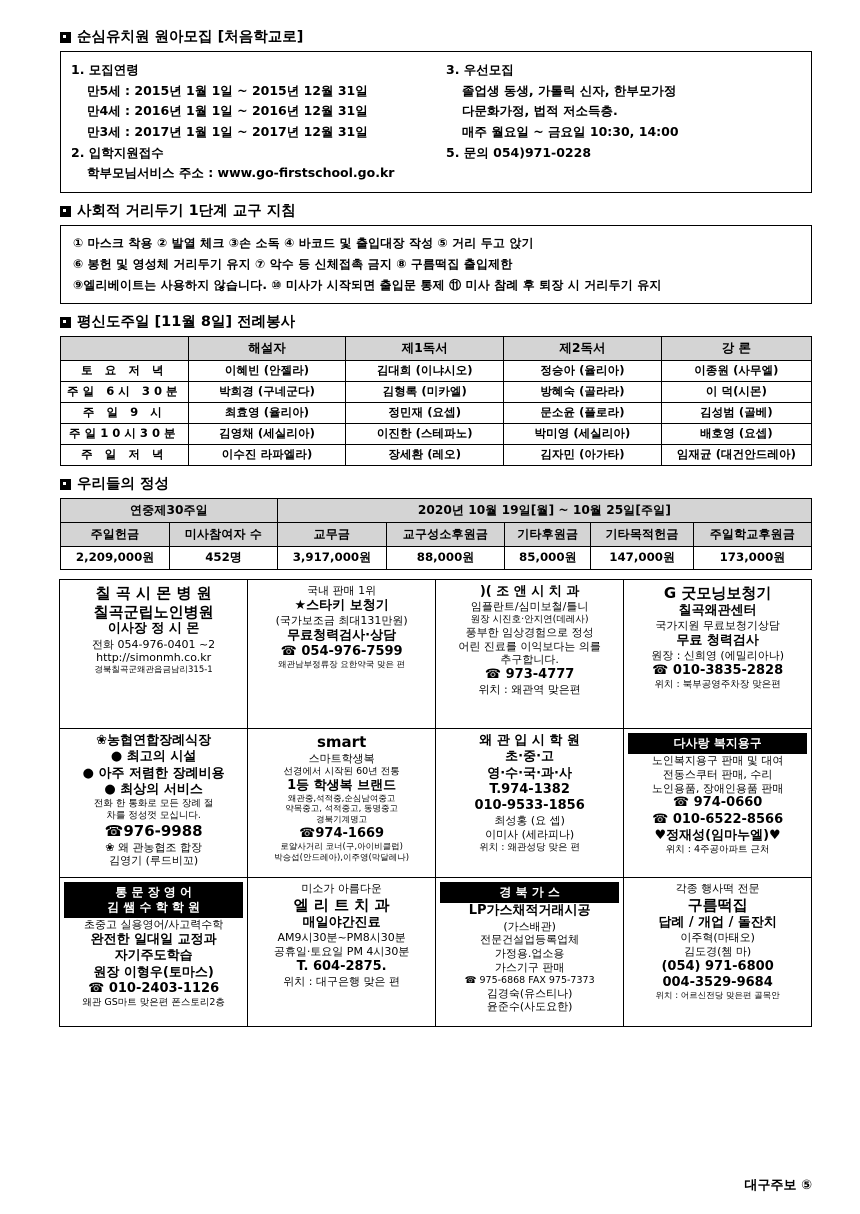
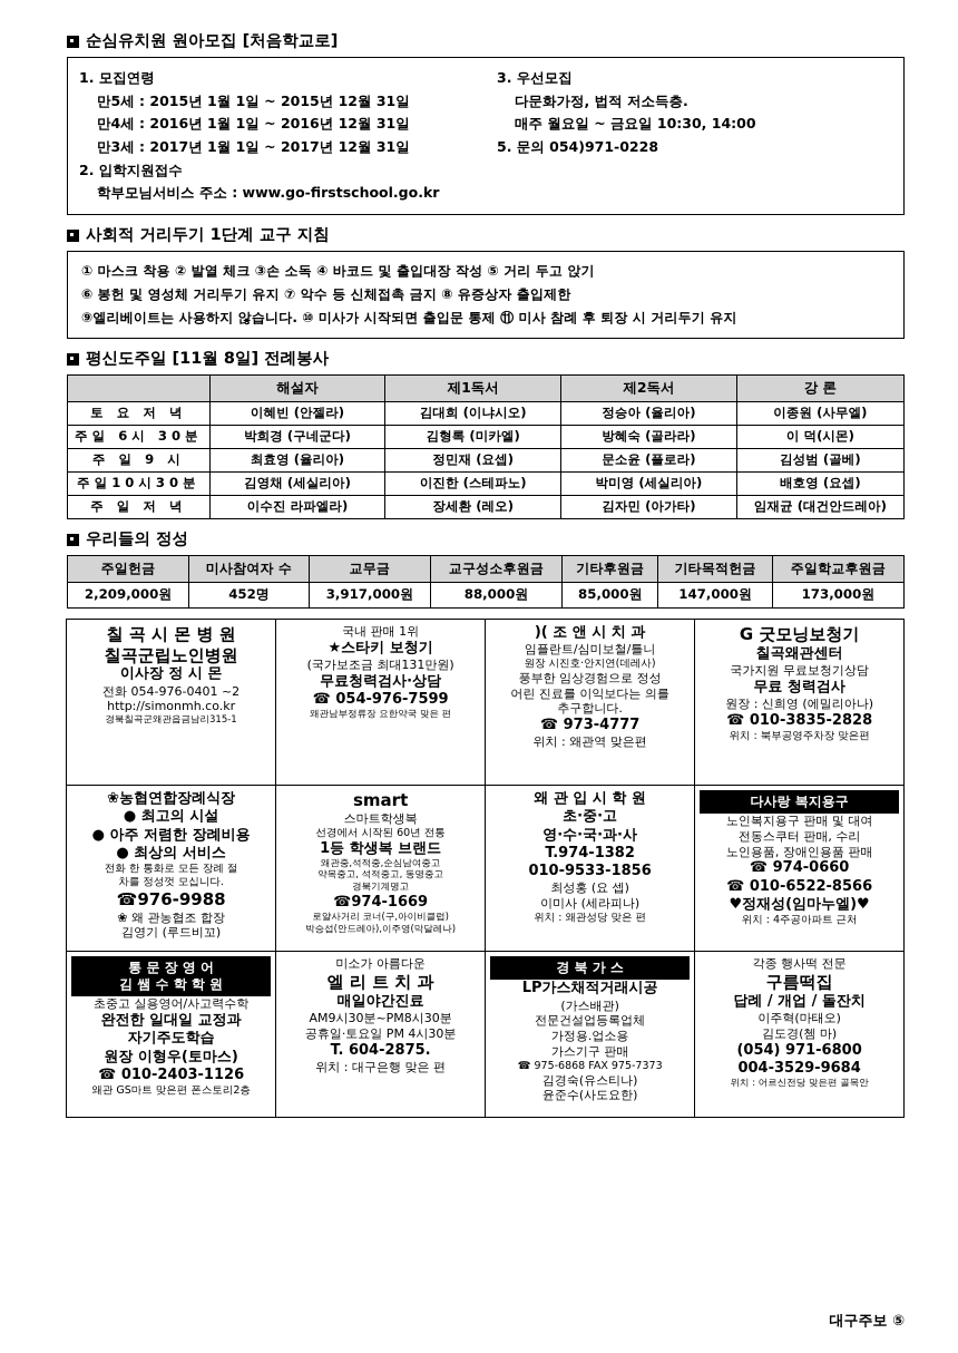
  순심유치원 원아모집 [처음학교로]
  1. 모집연령
  만5세 : 2015년 1월 1일 ~ 2015년 12월 31일
  만4세 : 2016년 1월 1일 ~ 2016년 12월 31일
  만3세 : 2017년 1월 1일 ~ 2017년 12월 31일
  2. 입학지원접수
  학부모님서비스 주소 : www.go-firstschool.go.kr
  3. 우선모집
- 졸업생 동생, 가톨릭 신자, 한부모가정
  다문화가정, 법적 저소득층.
  매주 월요일 ~ 금요일 10:30, 14:00
  5. 문의 054)971-0228
  사회적 거리두기 1단계 교구 지침
  ① 마스크 착용 ② 발열 체크 ③손 소독 ④ 바코드 및 출입대장 작성 ⑤ 거리 두고 앉기
- ⑥ 봉헌 및 영성체 거리두기 유지 ⑦ 악수 등 신체접촉 금지 ⑧ 구름떡집 출입제한
+ ⑥ 봉헌 및 영성체 거리두기 유지 ⑦ 악수 등 신체접촉 금지 ⑧ 유증상자 출입제한
  ⑨엘리베이트는 사용하지 않습니다. ⑩ 미사가 시작되면 출입문 통제 ⑪ 미사 참례 후 퇴장 시 거리두기 유지
  평신도주일 [11월 8일] 전례봉사
  	해설자	제1독서	제2독서	강 론
  토 요 저 녁	이혜빈 (안젤라)	김대희 (이냐시오)	정승아 (율리아)	이종원 (사무엘)
  주일 6시 30분	박희경 (구네군다)	김형록 (미카엘)	방혜숙 (골라라)	이 덕(시몬)
  주 일 9 시	최효영 (율리아)	정민재 (요셉)	문소윤 (플로라)	김성범 (골베)
  주일10시30분	김영채 (세실리아)	이진한 (스테파노)	박미영 (세실리아)	배호영 (요셉)
  주 일 저 녁	이수진 라파엘라)	장세환 (레오)	김자민 (아가타)	임재균 (대건안드레아)
  우리들의 정성
- 연중제30주일	2020년 10월 19일[월] ~ 10월 25일[주일]
  주일헌금	미사참여자 수	교무금	교구성소후원금	기타후원금	기타목적헌금	주일학교후원금
  2,209,000원	452명	3,917,000원	88,000원	85,000원	147,000원	173,000원
  칠 곡 시 몬 병 원
  칠곡군립노인병원
  이사장 정 시 몬
  전화 054-976-0401 ~2
  http://simonmh.co.kr
  경북칠곡군왜관읍금남리315-1
  국내 판매 1위
  ★스타키 보청기
  (국가보조금 최대131만원)
  무료청력검사·상담
  ☎ 054-976-7599
  왜관남부정류장 요한약국 맞은 편
  )( 조 앤 시 치 과
  임플란트/심미보철/틀니
  원장 시진호·안지연(데레사)
  풍부한 임상경험으로 정성
  어린 진료를 이익보다는 의를
  추구합니다.
  ☎ 973-4777
  위치 : 왜관역 맞은편
  G 굿모닝보청기
  칠곡왜관센터
  국가지원 무료보청기상담
  무료 청력검사
  원장 : 신희영 (에밀리아나)
  ☎ 010-3835-2828
  위치 : 북부공영주차장 맞은편
  ❀농협연합장례식장
  ● 최고의 시설
  ● 아주 저렴한 장례비용
  ● 최상의 서비스
  전화 한 통화로 모든 장례 절
  차를 정성껏 모십니다.
  ☎976-9988
  ❀ 왜 관농협조 합장
  김영기 (루드비꼬)
  smart
  스마트학생복
  선경에서 시작된 60년 전통
  1등 학생복 브랜드
  왜관중,석적중,순심남여중고
  약목중고, 석적중고, 동명중고
  경북기계명고
  ☎974-1669
  로얄사거리 코너(구,아이비클럽)
  박승섭(안드레아),이주영(막달레나)
  왜 관 입 시 학 원
  초·중·고
  영·수·국·과·사
  T.974-1382
  010-9533-1856
  최성홍 (요 셉)
  이미사 (세라피나)
  위치 : 왜관성당 맞은 편
  다사랑 복지용구
  노인복지용구 판매 및 대여
  전동스쿠터 판매, 수리
  노인용품, 장애인용품 판매
  ☎ 974-0660
  ☎ 010-6522-8566
  ♥정재성(임마누엘)♥
  위치 : 4주공아파트 근처
  통 문 장 영 어
  김 쌤 수 학 학 원
  초중고 실용영어/사고력수학
  완전한 일대일 교정과
  자기주도학습
  원장 이형우(토마스)
  ☎ 010-2403-1126
  왜관 GS마트 맞은편 폰스토리2층
  미소가 아름다운
  엘 리 트 치 과
  매일야간진료
  AM9시30분~PM8시30분
  공휴일·토요일 PM 4시30분
  T. 604-2875.
  위치 : 대구은행 맞은 편
  경 북 가 스
  LP가스채적거래시공
  (가스배관)
  전문건설업등록업체
  가정용.업소용
  가스기구 판매
  ☎ 975-6868 FAX 975-7373
  김경숙(유스티나)
  윤준수(사도요한)
  각종 행사떡 전문
  구름떡집
  답례 / 개업 / 돌잔치
  이주혁(마태오)
  김도경(쳄 마)
  (054) 971-6800
  004-3529-9684
  위치 : 어르신전당 맞은편 골목안
  대구주보 ⑤
